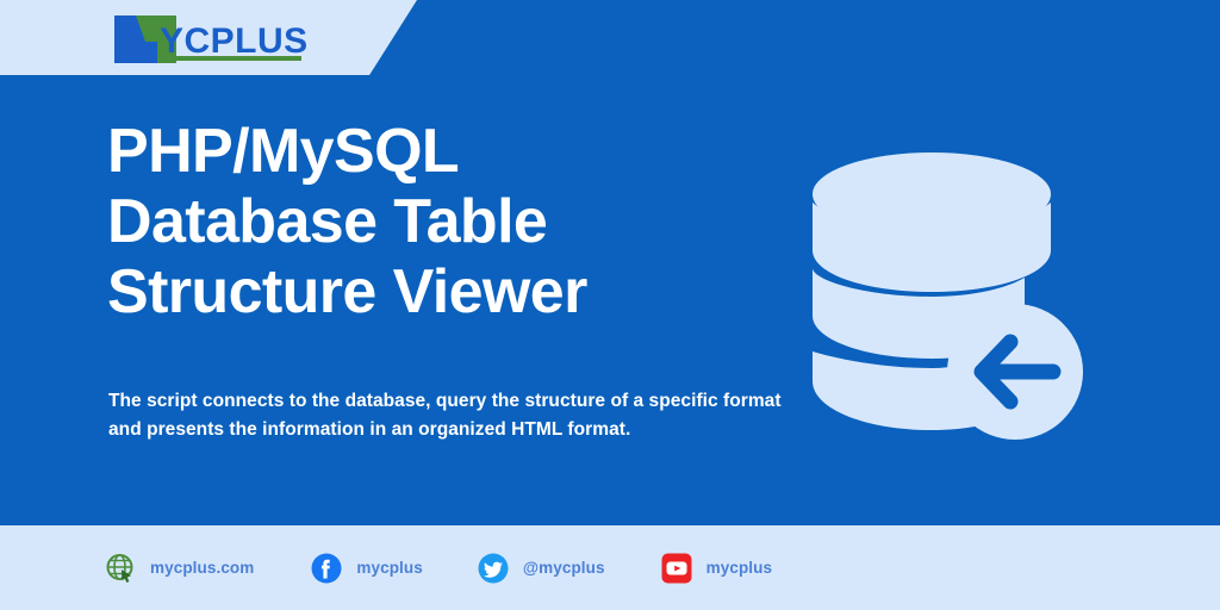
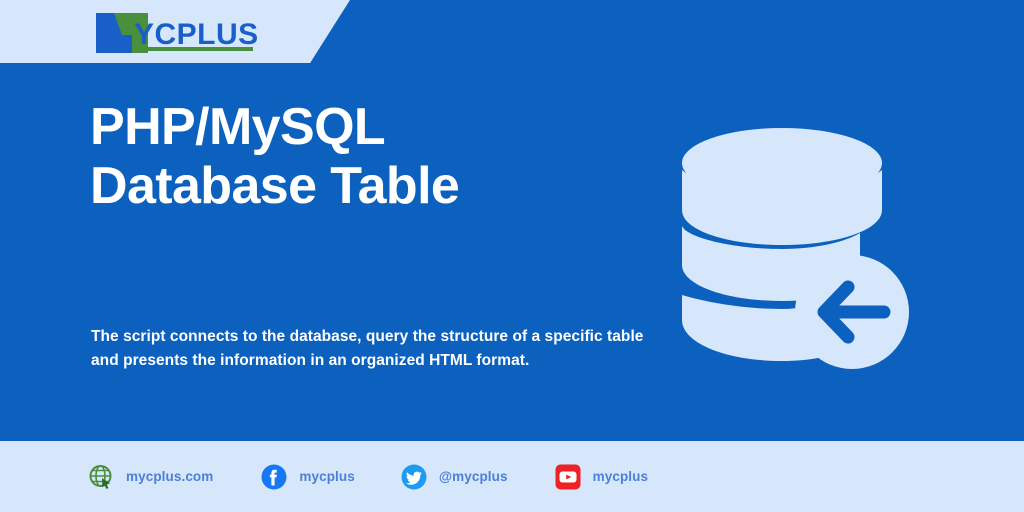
  YCPLUS
  PHP/MySQL
  Database Table
- Structure Viewer
- The script connects to the database, query the structure of a specific format and presents the information in an organized HTML format.
+ The script connects to the database, query the structure of a specific table and presents the information in an organized HTML format.
  mycplus.com
  mycplus
  @mycplus
  mycplus
